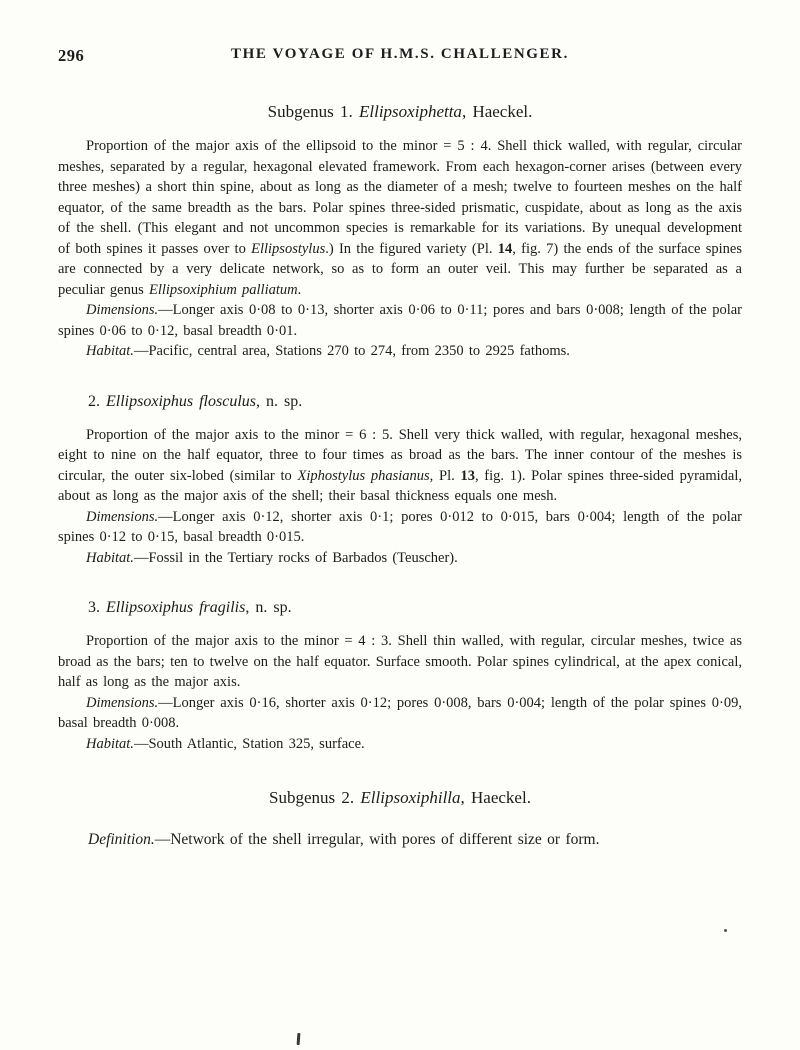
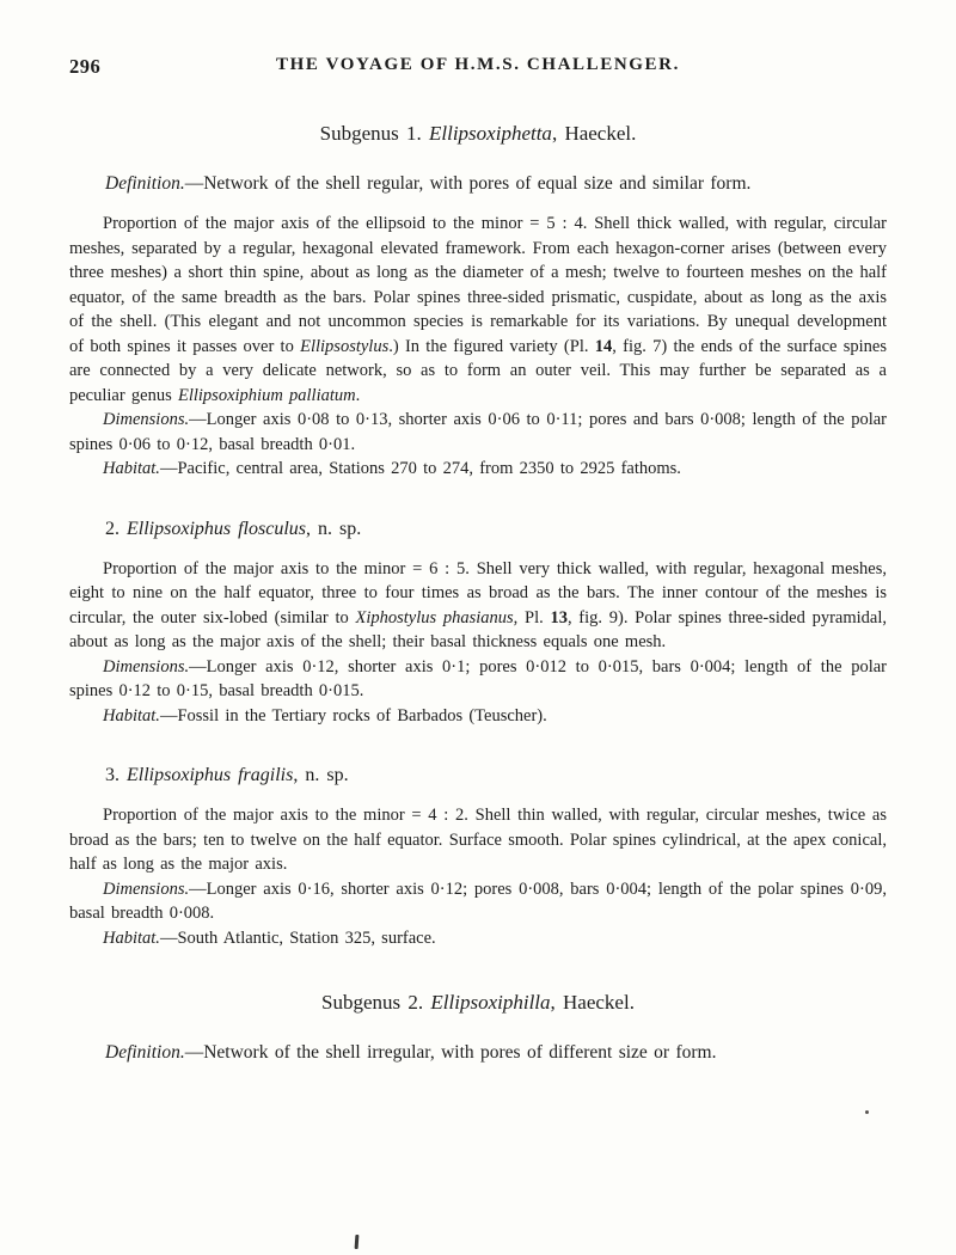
  296
  THE VOYAGE OF H.M.S. CHALLENGER.
  Subgenus 1. Ellipsoxiphetta, Haeckel.
+ Definition.—Network of the shell regular, with pores of equal size and similar form.
  Proportion of the major axis of the ellipsoid to the minor = 5 : 4. Shell thick walled, with regular, circular meshes, separated by a regular, hexagonal elevated framework. From each hexagon-corner arises (between every three meshes) a short thin spine, about as long as the diameter of a mesh; twelve to fourteen meshes on the half equator, of the same breadth as the bars. Polar spines three-sided prismatic, cuspidate, about as long as the axis of the shell. (This elegant and not uncommon species is remarkable for its variations. By unequal development of both spines it passes over to Ellipsostylus.) In the figured variety (Pl. 14, fig. 7) the ends of the surface spines are connected by a very delicate network, so as to form an outer veil. This may further be separated as a peculiar genus Ellipsoxiphium palliatum.
  Dimensions.—Longer axis 0·08 to 0·13, shorter axis 0·06 to 0·11; pores and bars 0·008; length of the polar spines 0·06 to 0·12, basal breadth 0·01.
  Habitat.—Pacific, central area, Stations 270 to 274, from 2350 to 2925 fathoms.
  2. Ellipsoxiphus flosculus, n. sp.
- Proportion of the major axis to the minor = 6 : 5. Shell very thick walled, with regular, hexagonal meshes, eight to nine on the half equator, three to four times as broad as the bars. The inner contour of the meshes is circular, the outer six-lobed (similar to Xiphostylus phasianus, Pl. 13, fig. 1). Polar spines three-sided pyramidal, about as long as the major axis of the shell; their basal thickness equals one mesh.
+ Proportion of the major axis to the minor = 6 : 5. Shell very thick walled, with regular, hexagonal meshes, eight to nine on the half equator, three to four times as broad as the bars. The inner contour of the meshes is circular, the outer six-lobed (similar to Xiphostylus phasianus, Pl. 13, fig. 9). Polar spines three-sided pyramidal, about as long as the major axis of the shell; their basal thickness equals one mesh.
  Dimensions.—Longer axis 0·12, shorter axis 0·1; pores 0·012 to 0·015, bars 0·004; length of the polar spines 0·12 to 0·15, basal breadth 0·015.
  Habitat.—Fossil in the Tertiary rocks of Barbados (Teuscher).
  3. Ellipsoxiphus fragilis, n. sp.
- Proportion of the major axis to the minor = 4 : 3. Shell thin walled, with regular, circular meshes, twice as broad as the bars; ten to twelve on the half equator. Surface smooth. Polar spines cylindrical, at the apex conical, half as long as the major axis.
+ Proportion of the major axis to the minor = 4 : 2. Shell thin walled, with regular, circular meshes, twice as broad as the bars; ten to twelve on the half equator. Surface smooth. Polar spines cylindrical, at the apex conical, half as long as the major axis.
  Dimensions.—Longer axis 0·16, shorter axis 0·12; pores 0·008, bars 0·004; length of the polar spines 0·09, basal breadth 0·008.
  Habitat.—South Atlantic, Station 325, surface.
  Subgenus 2. Ellipsoxiphilla, Haeckel.
  Definition.—Network of the shell irregular, with pores of different size or form.
